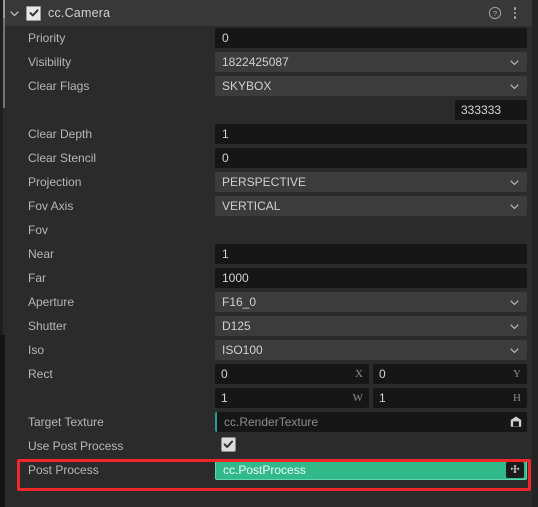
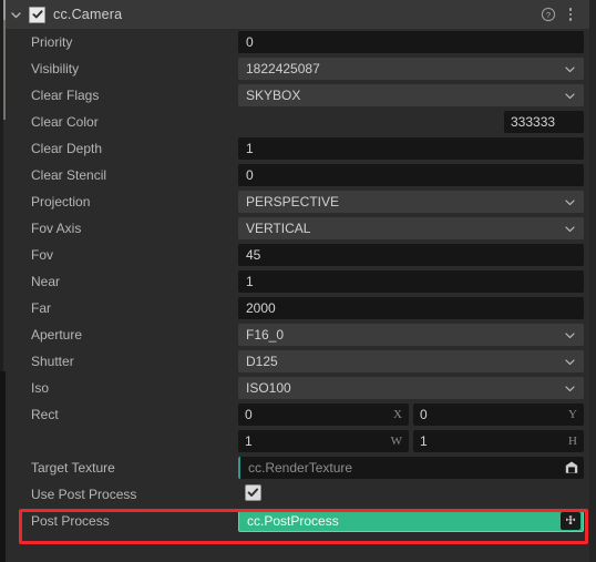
  cc.Camera
  ?
  Priority
  0
  Visibility
  1822425087
  Clear Flags
  SKYBOX
+ Clear Color
  333333
  Clear Depth
  1
  Clear Stencil
  0
  Projection
  PERSPECTIVE
  Fov Axis
  VERTICAL
  Fov
+ 45
  Near
  1
  Far
- 1000
+ 2000
  Aperture
  F16_0
  Shutter
  D125
  Iso
  ISO100
  Rect
  0
  X
  0
  Y
  1
  W
  1
  H
  Target Texture
  cc.RenderTexture
  Use Post Process
  Post Process
  cc.PostProcess
